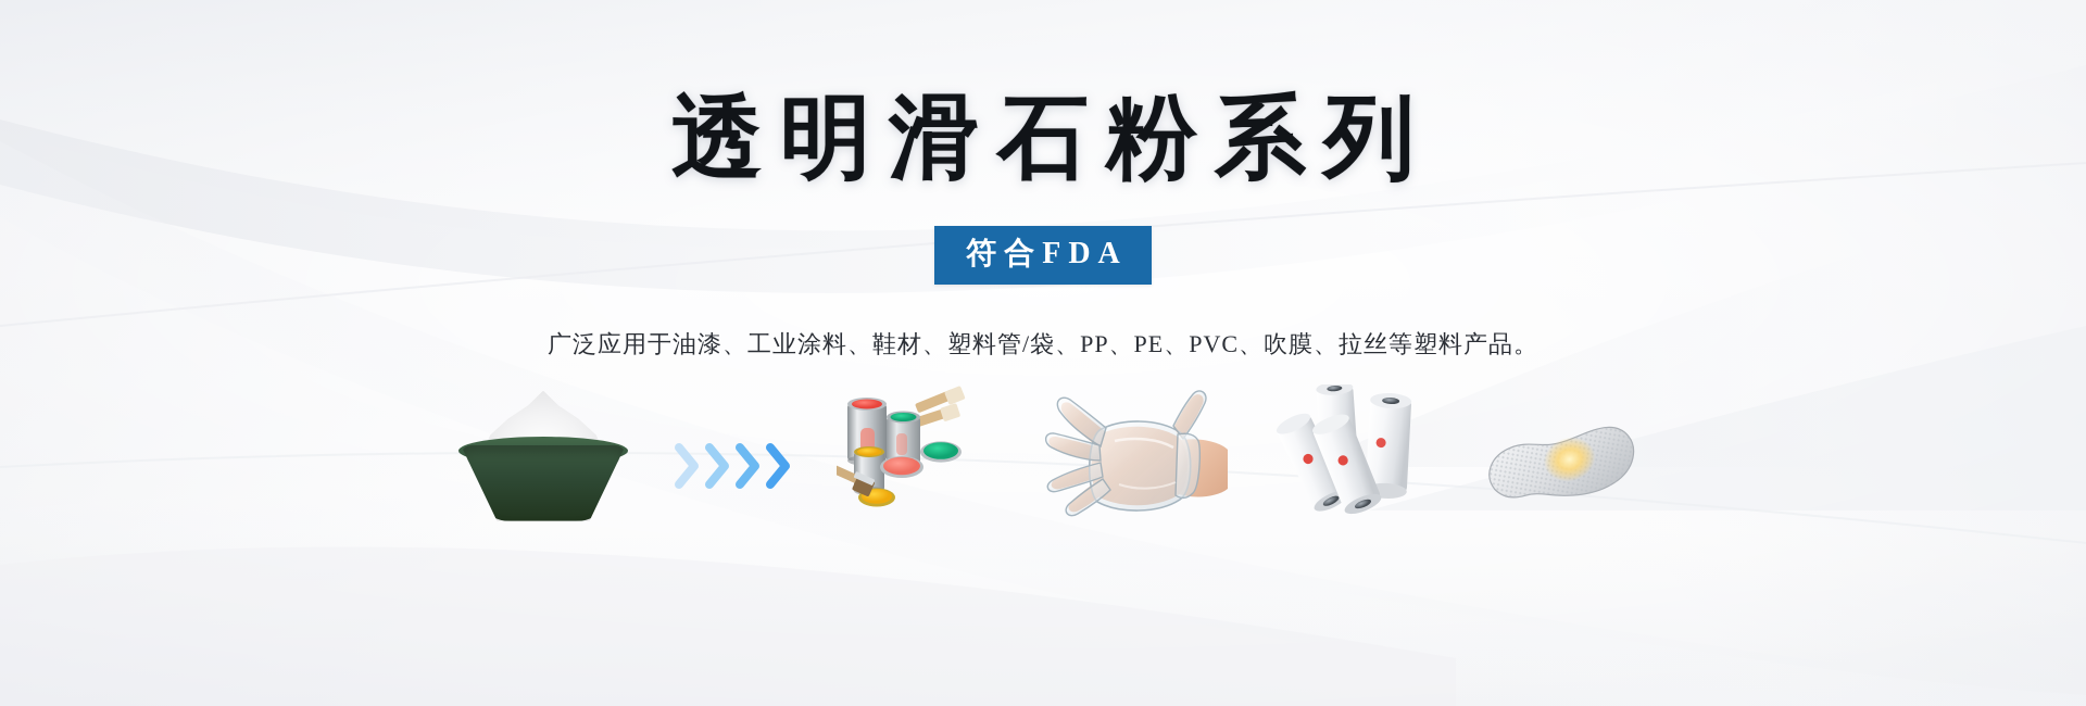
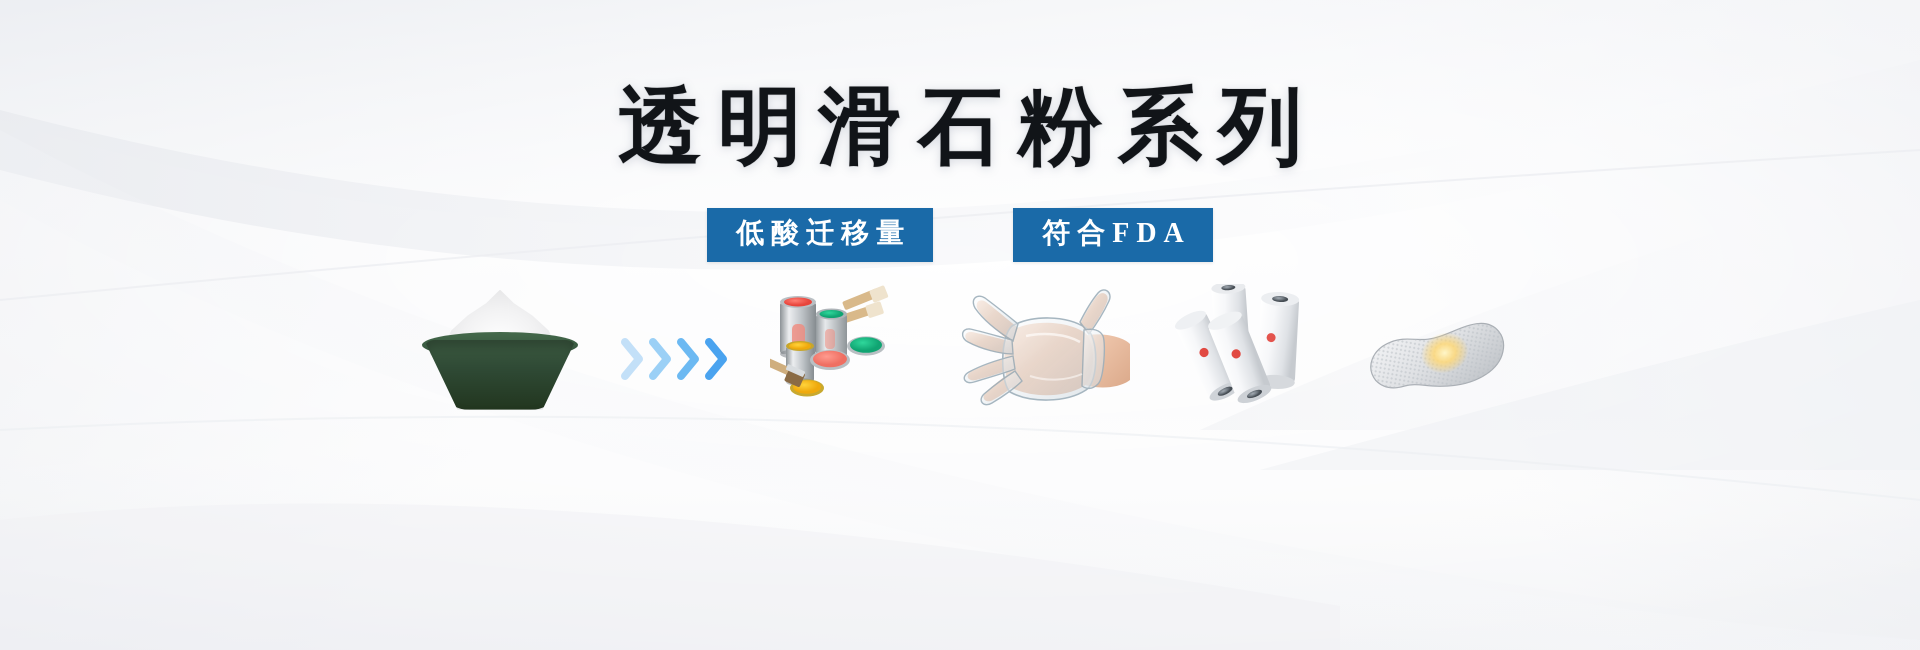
  透明滑石粉系列
+ 低酸迁移量
  符合FDA
- 广泛应用于油漆、工业涂料、鞋材、塑料管/袋、PP、PE、PVC、吹膜、拉丝等塑料产品。
